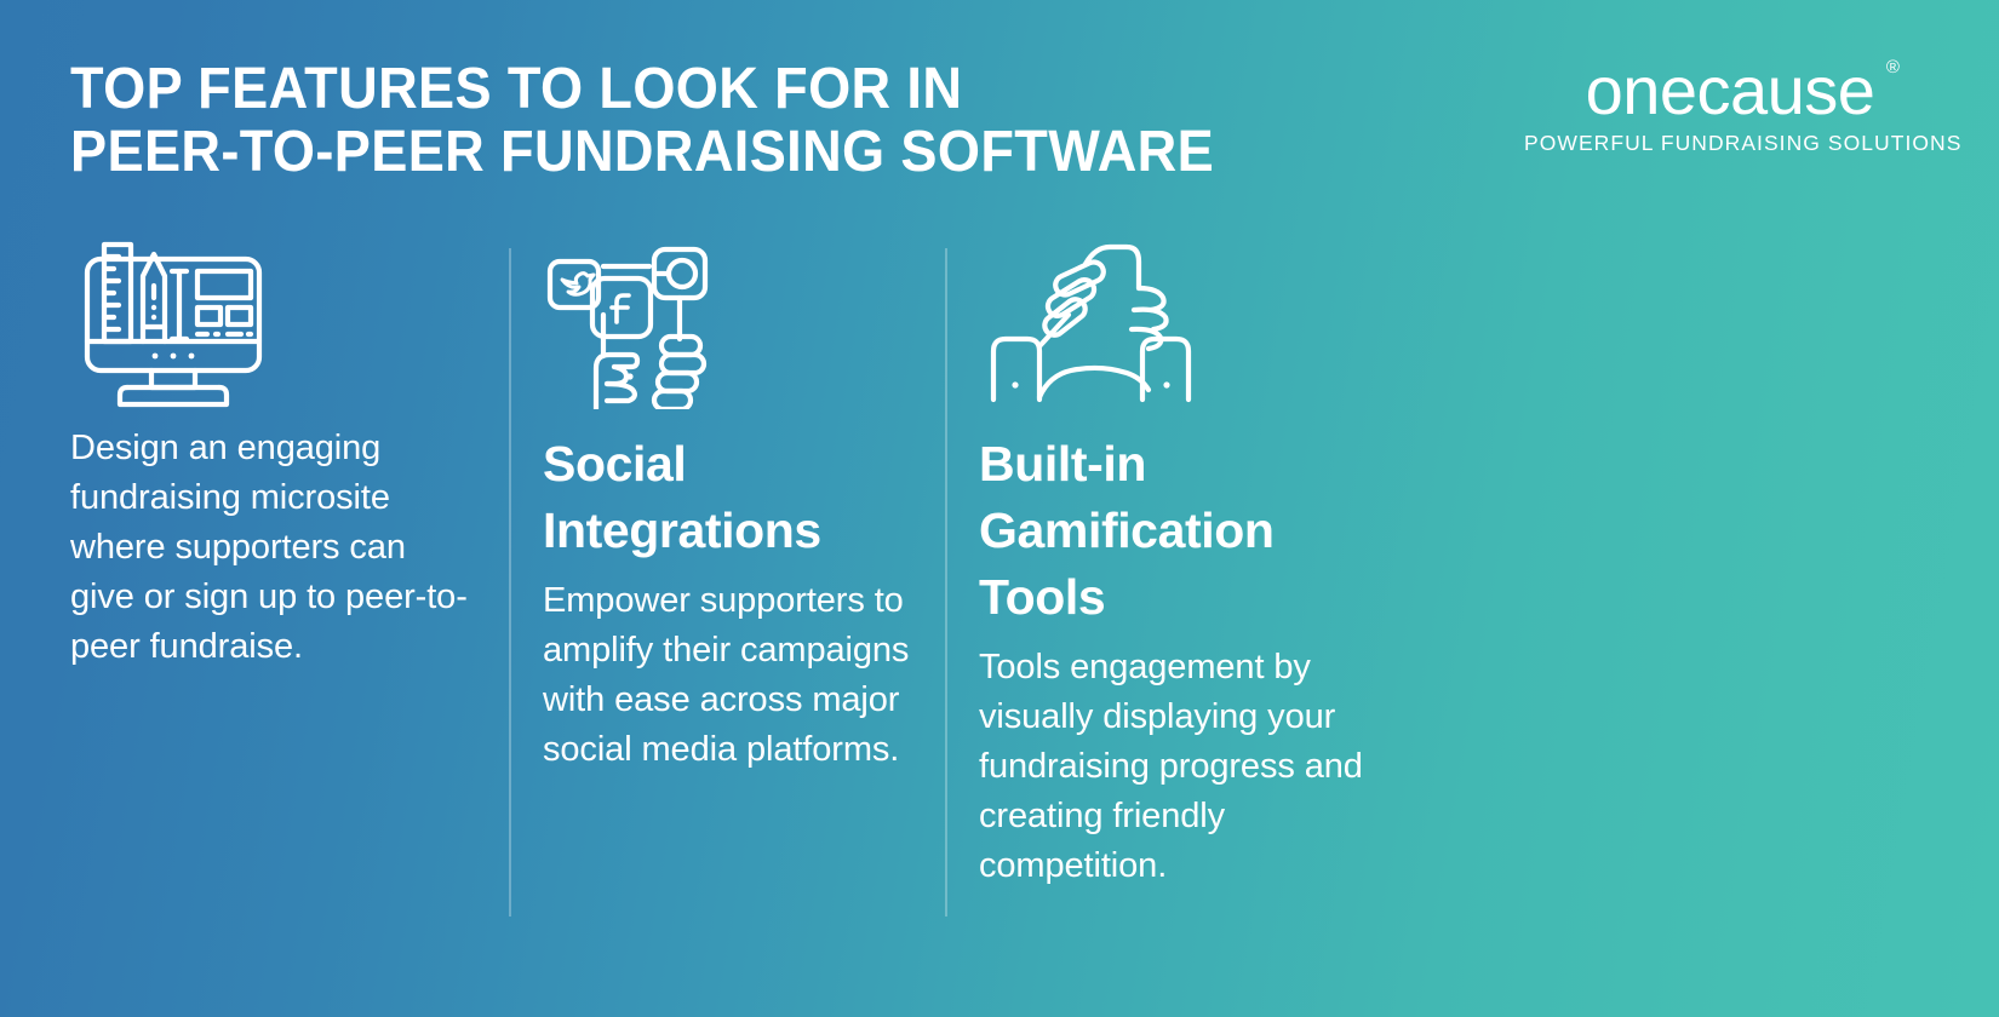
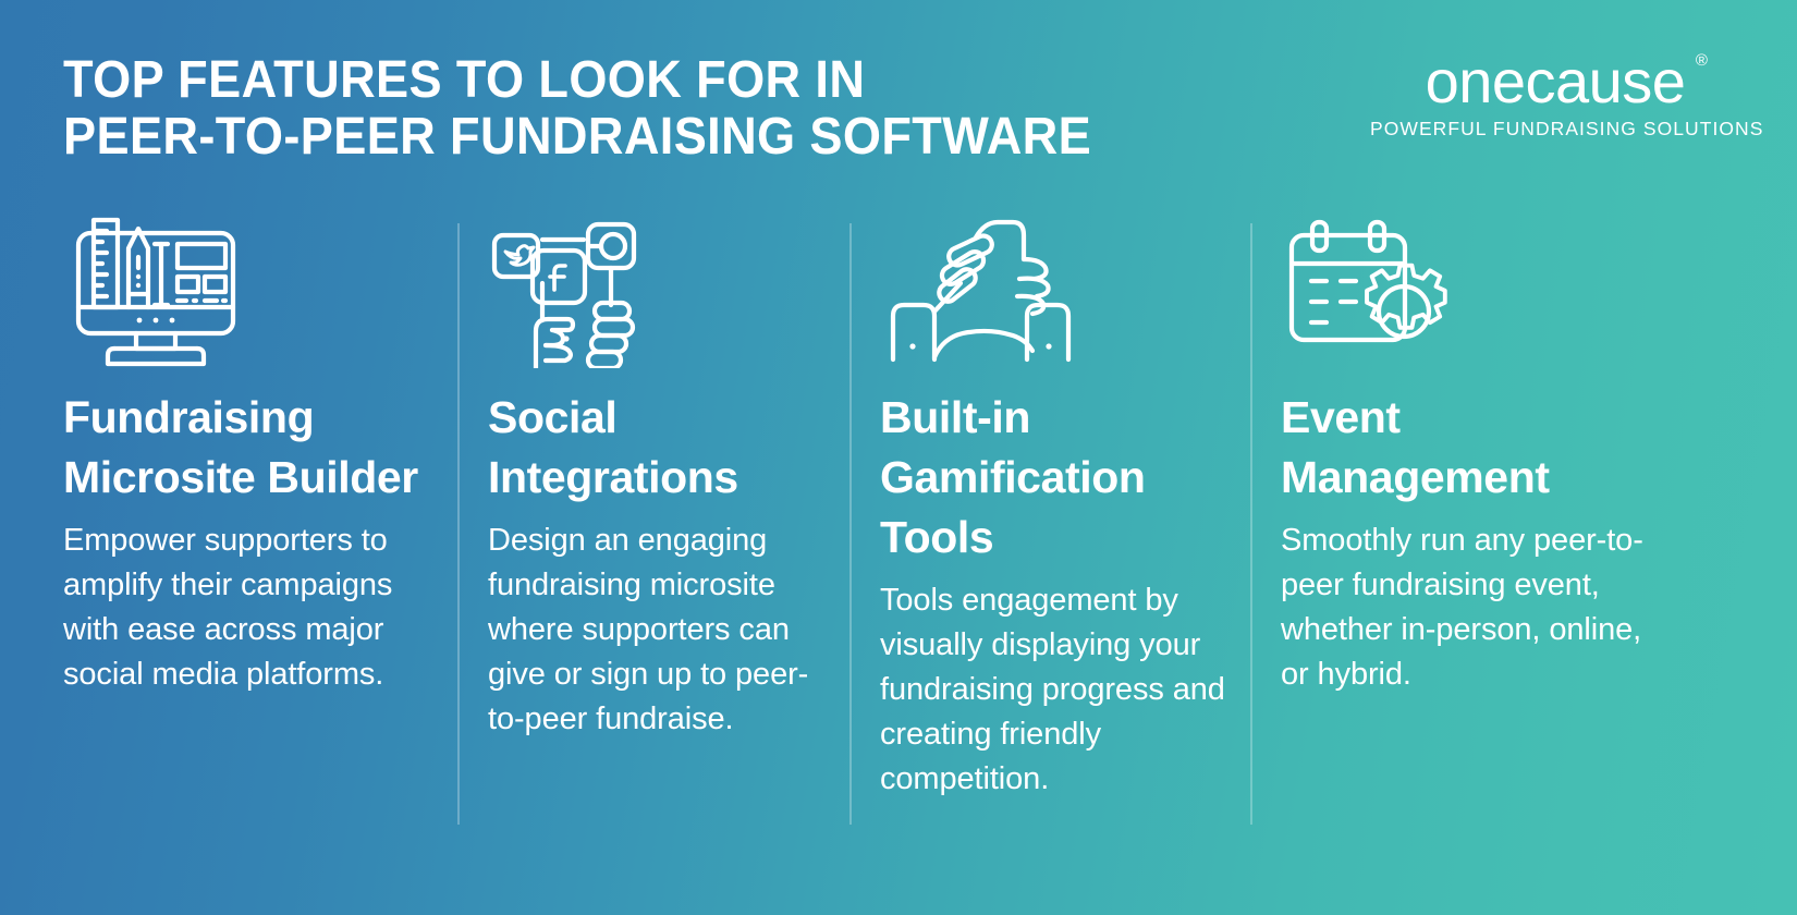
  TOP FEATURES TO LOOK FOR IN
  PEER-TO-PEER FUNDRAISING SOFTWARE
  onecause
  ®
  POWERFUL FUNDRAISING SOLUTIONS
+ Fundraising Microsite Builder
- Design an engaging fundraising microsite where supporters can give or sign up to peer-to-peer fundraise.
+ Empower supporters to amplify their campaigns with ease across major social media platforms.
  Social Integrations
- Empower supporters to amplify their campaigns with ease across major social media platforms.
+ Design an engaging fundraising microsite where supporters can give or sign up to peer-to-peer fundraise.
  Built-in Gamification Tools
  Tools engagement by visually displaying your fundraising progress and creating friendly competition.
+ Event Management
+ Smoothly run any peer-to-peer fundraising event, whether in-person, online, or hybrid.
